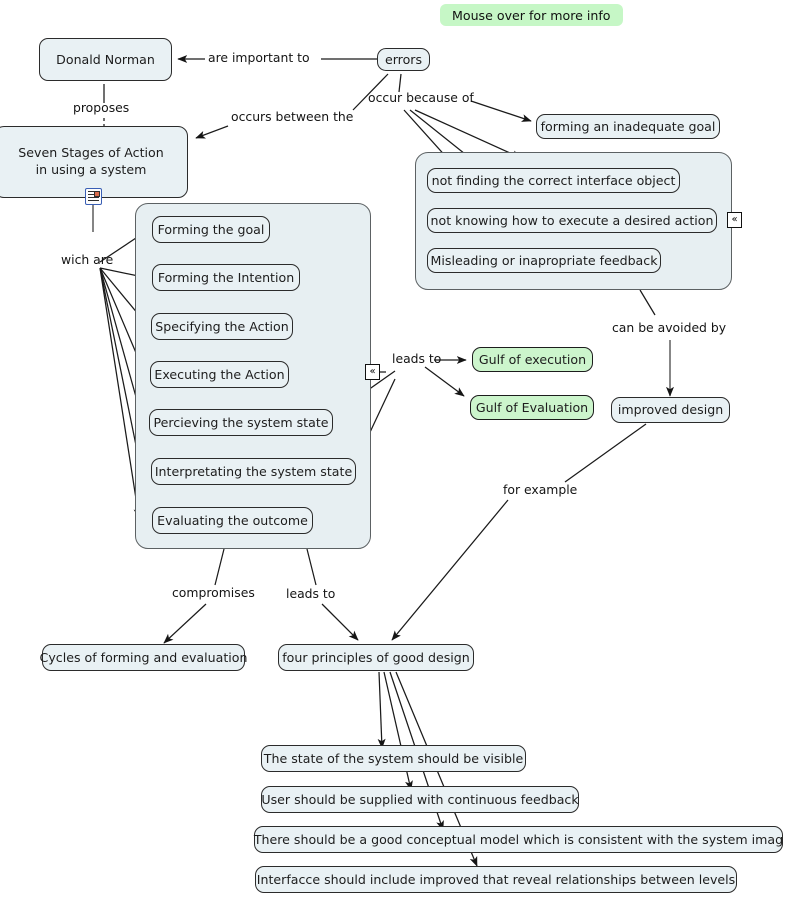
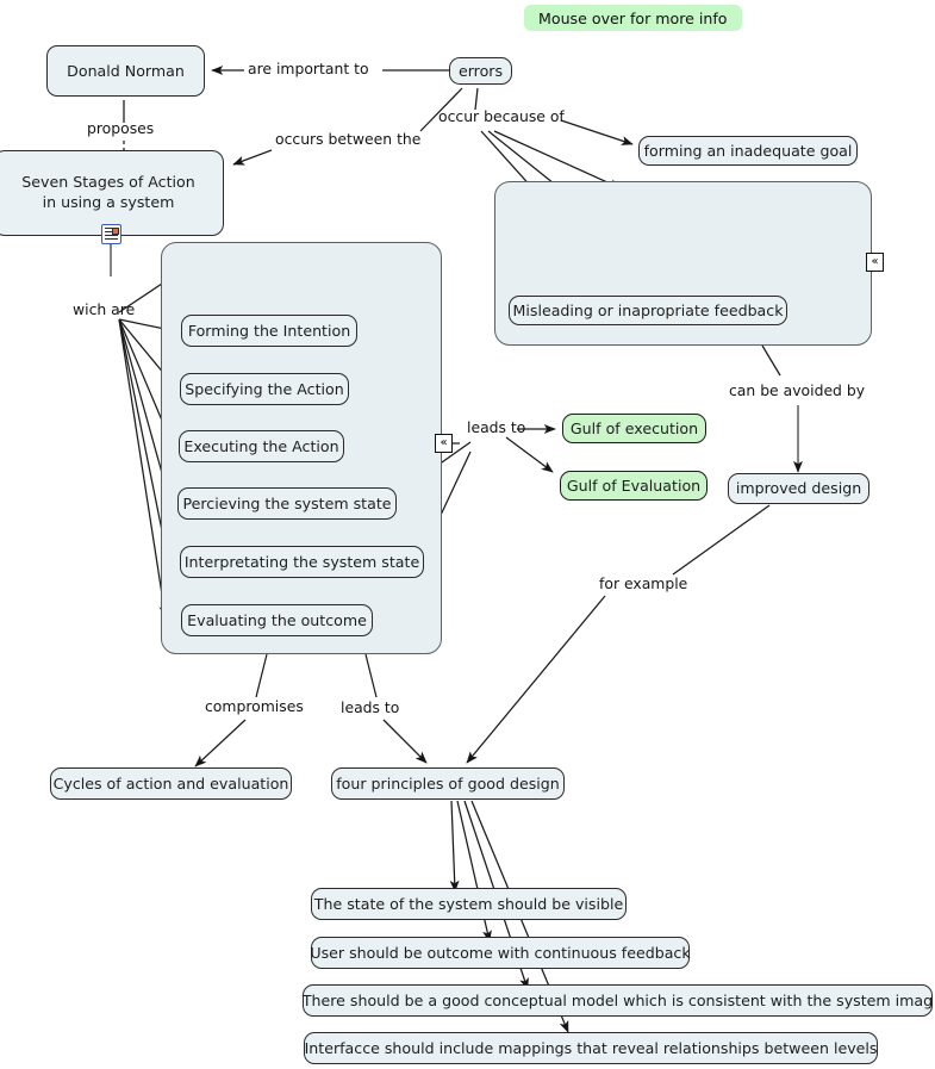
  Mouse over for more info
  Donald Norman
  Seven Stages of Action
  in using a system
  errors
  forming an inadequate goal
- not finding the correct interface object
- not knowing how to execute a desired action
  Misleading or inapropriate feedback
- Forming the goal
  Forming the Intention
  Specifying the Action
  Executing the Action
  Percieving the system state
  Interpretating the system state
  Evaluating the outcome
  Gulf of execution
  Gulf of Evaluation
  improved design
- Cycles of forming and evaluation
+ Cycles of action and evaluation
  four principles of good design
  The state of the system should be visible
- User should be supplied with continuous feedback
+ User should be outcome with continuous feedback
  There should be a good conceptual model which is consistent with the system imag
- Interfacce should include improved that reveal relationships between levels
+ Interfacce should include mappings that reveal relationships between levels
  are important to
  proposes
  occurs between the
  occur because of
  wich are
  leads to
  can be avoided by
  for example
  compromises
  leads to
  «
  «
